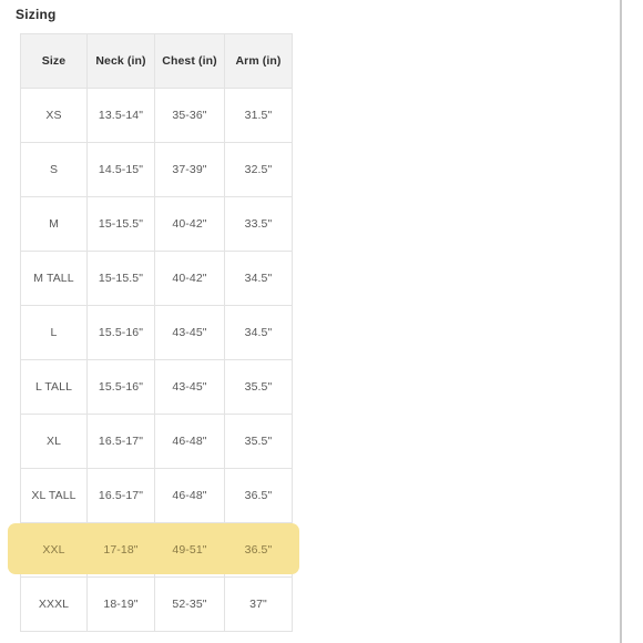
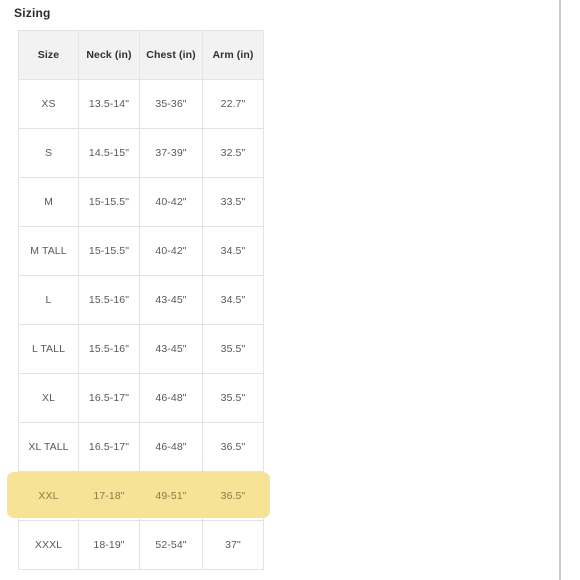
  Sizing
  Size	Neck (in)	Chest (in)	Arm (in)
- XS	13.5-14"	35-36"	31.5"
+ XS	13.5-14"	35-36"	22.7"
  S	14.5-15"	37-39"	32.5"
  M	15-15.5"	40-42"	33.5"
  M TALL	15-15.5"	40-42"	34.5"
  L	15.5-16"	43-45"	34.5"
  L TALL	15.5-16"	43-45"	35.5"
  XL	16.5-17"	46-48"	35.5"
  XL TALL	16.5-17"	46-48"	36.5"
  XXL	17-18"	49-51"	36.5"
- XXXL	18-19"	52-35"	37"
+ XXXL	18-19"	52-54"	37"
